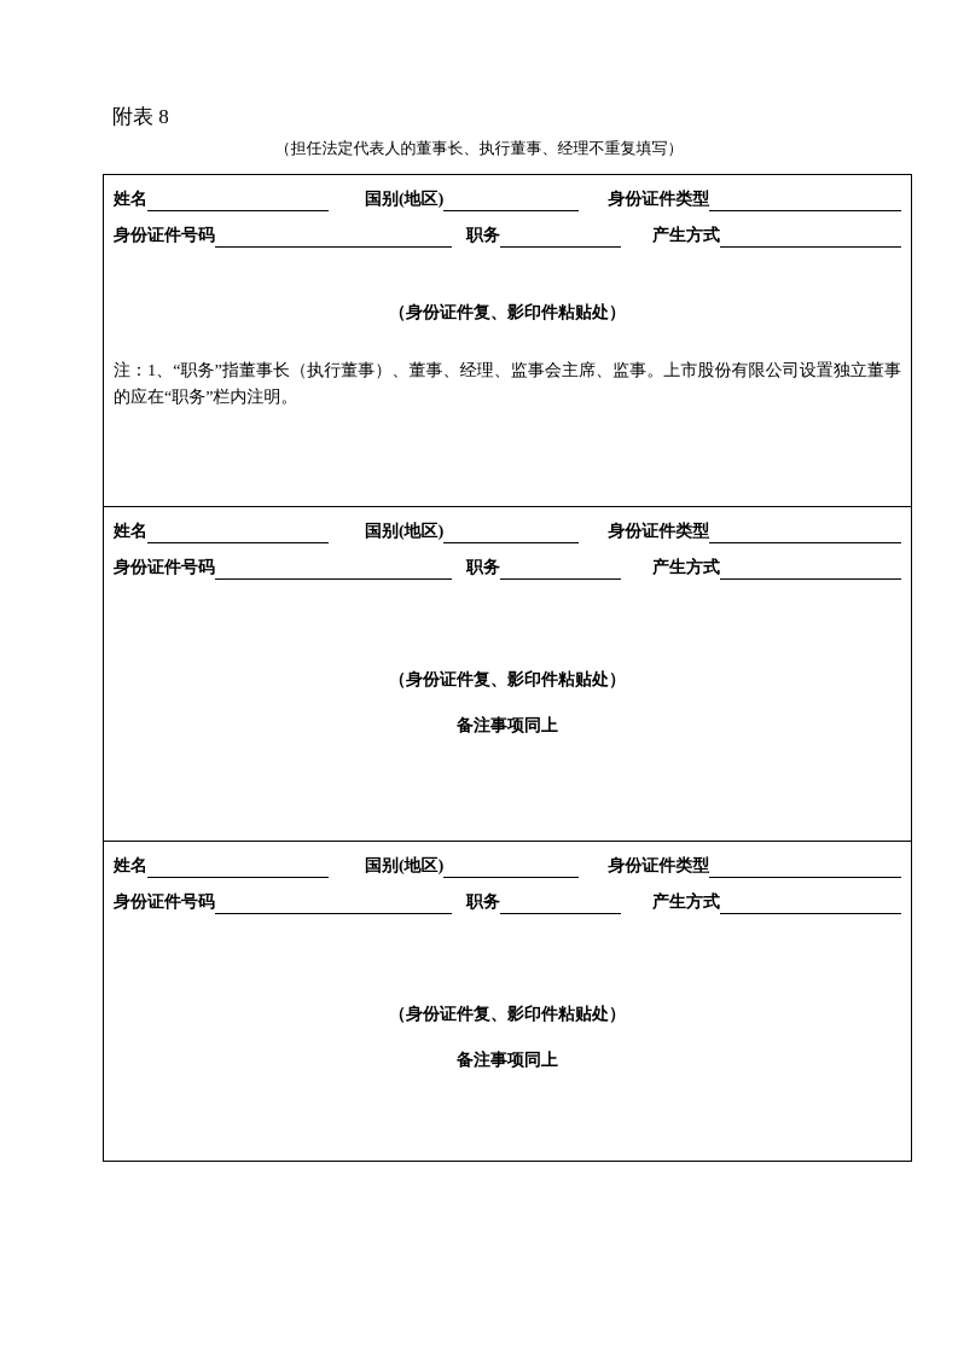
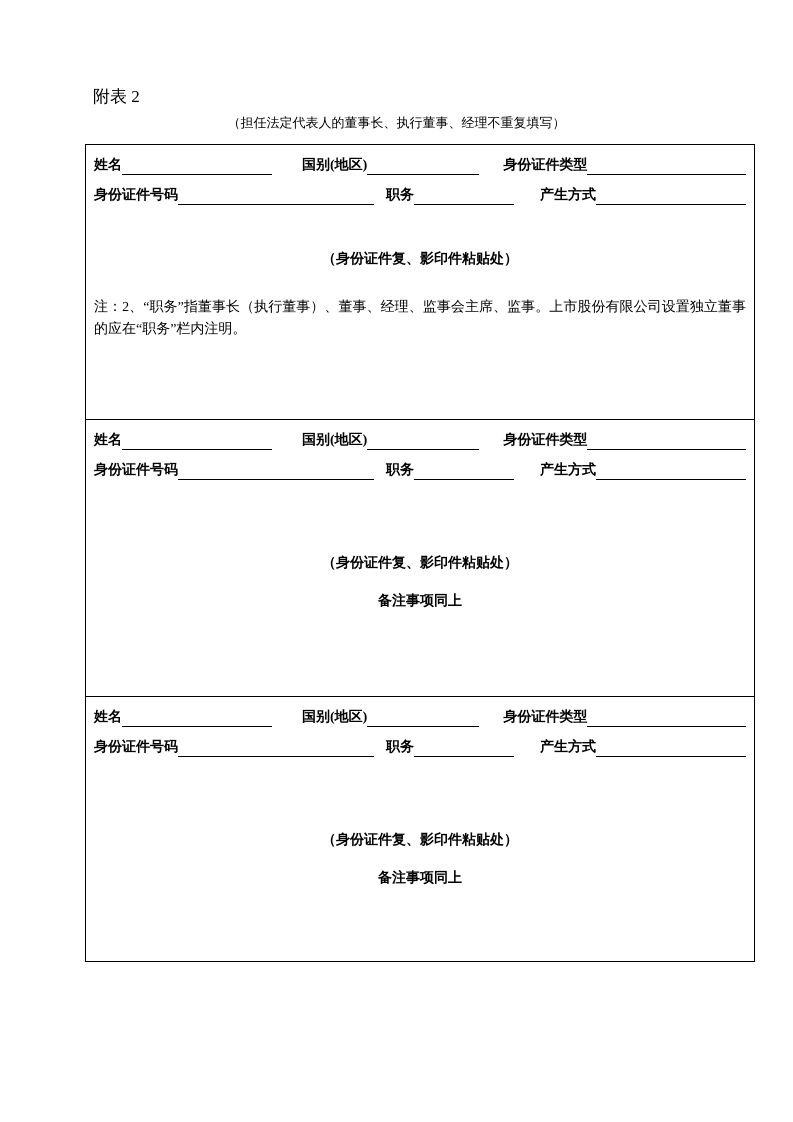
- 附表 8
+ 附表 2
  （担任法定代表人的董事长、执行董事、经理不重复填写）
  姓名
  国别(地区)
  身份证件类型
  身份证件号码
  职务
  产生方式
  （身份证件复、影印件粘贴处）
- 注：1、“职务”指董事长（执行董事）、董事、经理、监事会主席、监事。上市股份有限公司设置独立董事的应在“职务”栏内注明。
+ 注：2、“职务”指董事长（执行董事）、董事、经理、监事会主席、监事。上市股份有限公司设置独立董事的应在“职务”栏内注明。
  姓名
  国别(地区)
  身份证件类型
  身份证件号码
  职务
  产生方式
  （身份证件复、影印件粘贴处）
  备注事项同上
  姓名
  国别(地区)
  身份证件类型
  身份证件号码
  职务
  产生方式
  （身份证件复、影印件粘贴处）
  备注事项同上
